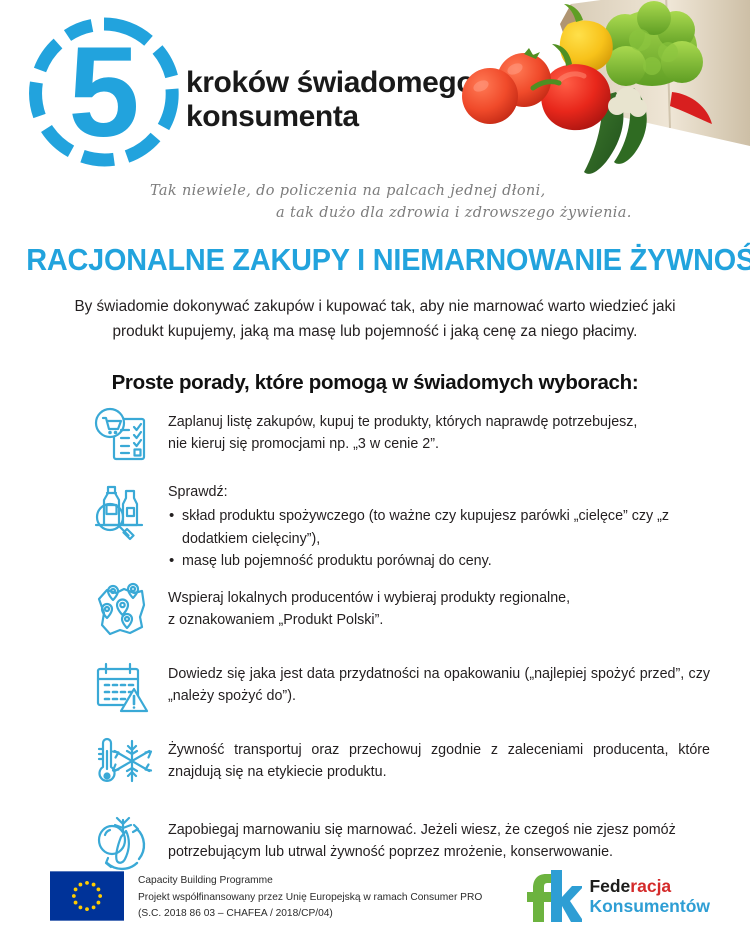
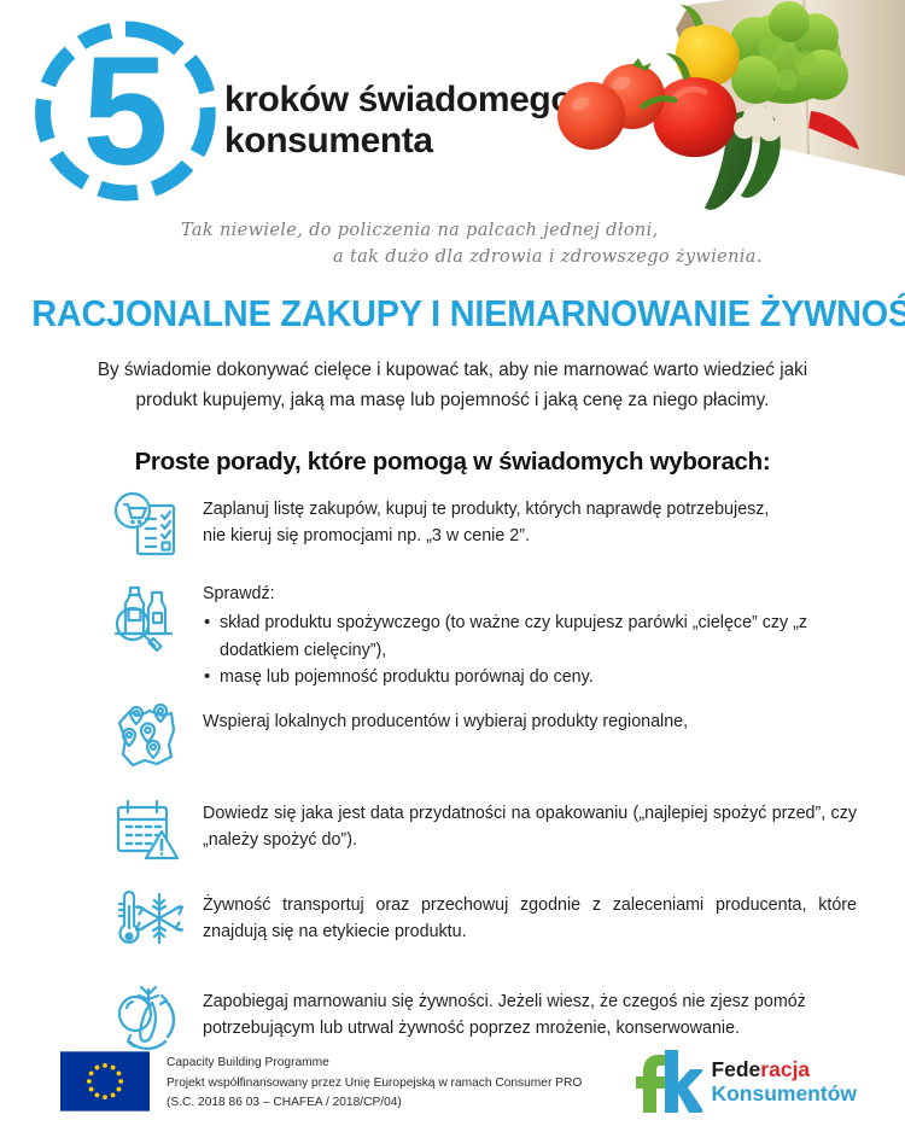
  5
  kroków świadomeg
  konsumenta
  Tak niewiele, do policzenia na palcach jednej dłoni,
  a tak dużo dla zdrowia i zdrowszego żywienia.
  RACJONALNE ZAKUPY I NIEMARNOWANIE ŻYWNOŚ
- By świadomie dokonywać zakupów i kupować tak, aby nie marnować warto wiedzieć jaki produkt kupujemy, jaką ma masę lub pojemność i jaką cenę za niego płacimy.
+ By świadomie dokonywać cielęce i kupować tak, aby nie marnować warto wiedzieć jaki produkt kupujemy, jaką ma masę lub pojemność i jaką cenę za niego płacimy.
  Proste porady, które pomogą w świadomych wyborach:
  Zaplanuj listę zakupów, kupuj te produkty, których naprawdę potrzebujesz,
  nie kieruj się promocjami np. „3 w cenie 2”.
  Sprawdź:
  skład produktu spożywczego (to ważne czy kupujesz parówki „cielęce” czy „z dodatkiem cielęciny”),
  masę lub pojemność produktu porównaj do ceny.
  Wspieraj lokalnych producentów i wybieraj produkty regionalne,
- z oznakowaniem „Produkt Polski”.
  Dowiedz się jaka jest data przydatności na opakowaniu („najlepiej spożyć przed”, czy „należy spożyć do”).
  Żywność transportuj oraz przechowuj zgodnie z zaleceniami producenta, które znajdują się na etykiecie produktu.
- Zapobiegaj marnowaniu się marnować. Jeżeli wiesz, że czegoś nie zjesz pomóż
+ Zapobiegaj marnowaniu się żywności. Jeżeli wiesz, że czegoś nie zjesz pomóż
  potrzebującym lub utrwal żywność poprzez mrożenie, konserwowanie.
  Capacity Building Programme
  Projekt współfinansowany przez Unię Europejską w ramach Consumer PRO
  (S.C. 2018 86 03 – CHAFEA / 2018/CP/04)
  Federacja
  Konsumentów
